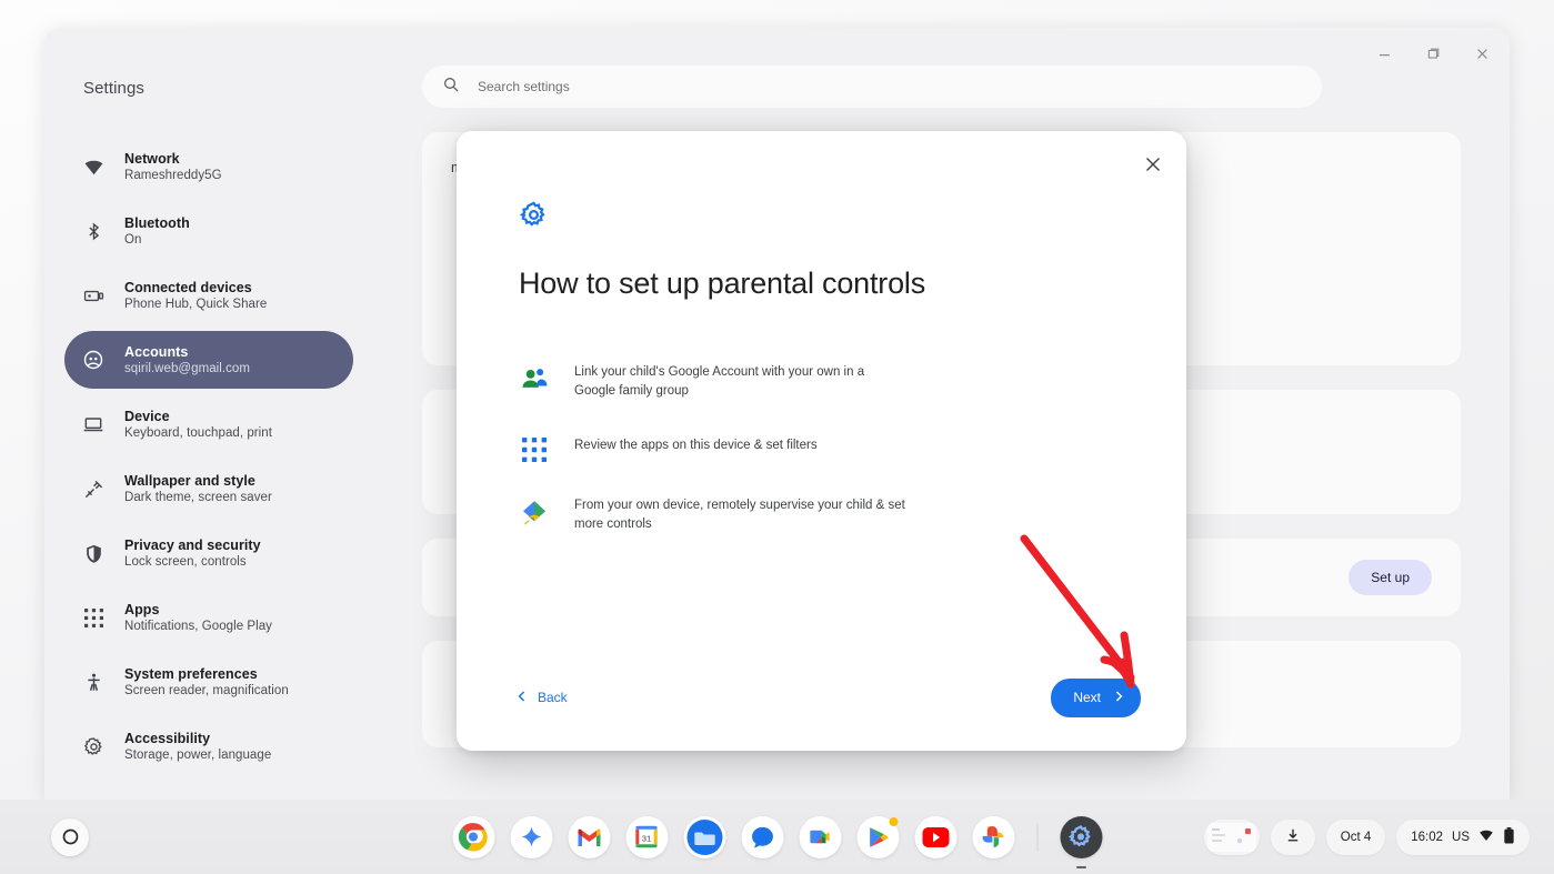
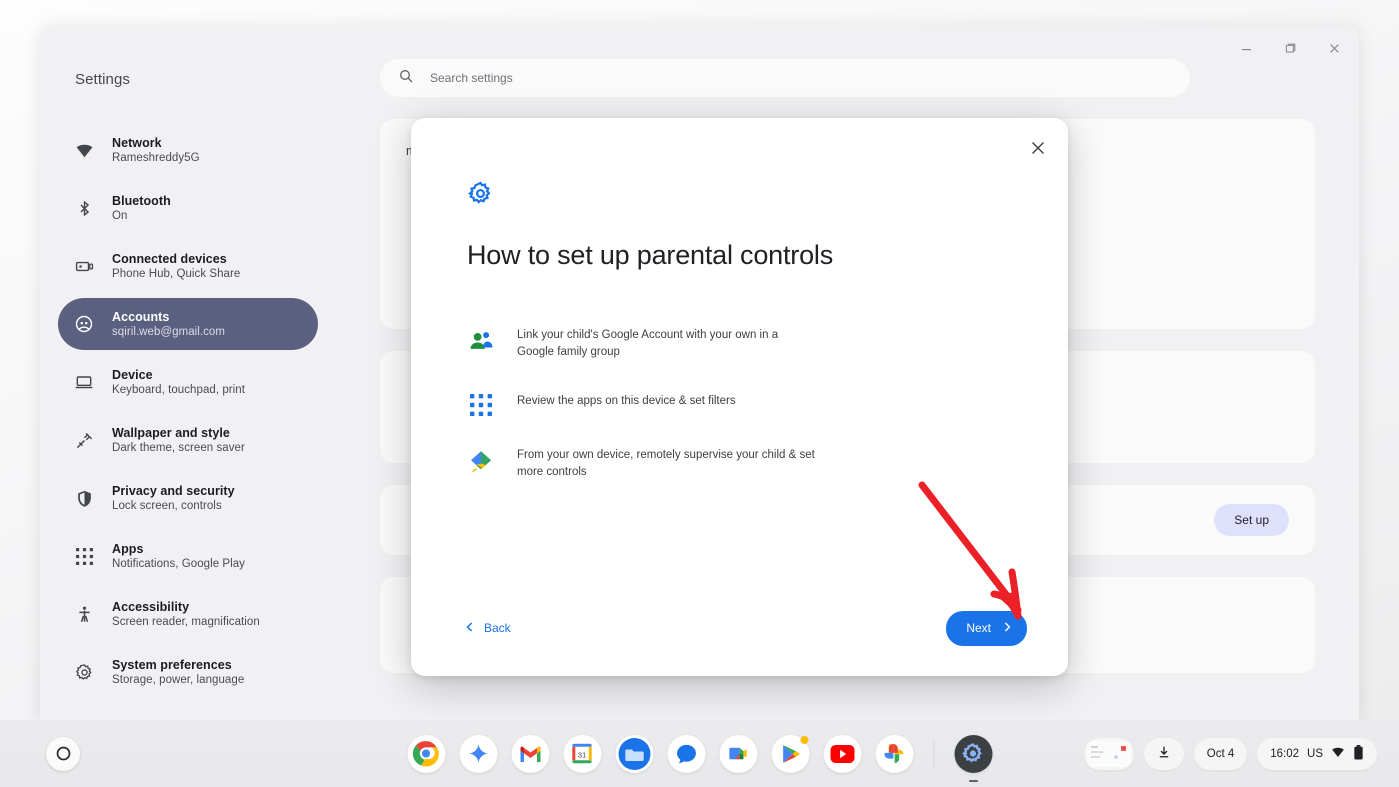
  Settings
  Network
  Rameshreddy5G
  Bluetooth
  On
  Connected devices
  Phone Hub, Quick Share
  Accounts
  sqiril.web@gmail.com
  Device
  Keyboard, touchpad, print
  Wallpaper and style
  Dark theme, screen saver
  Privacy and security
  Lock screen, controls
  Apps
  Notifications, Google Play
- System preferences
+ Accessibility
  Screen reader, magnification
- Accessibility
+ System preferences
  Storage, power, language
  Search settings
  Set up
  How to set up parental controls
  Link your child's Google Account with your own in a Google family group
  Review the apps on this device & set filters
  From your own device, remotely supervise your child & set more controls
  Back
  Next
  31
  Oct 4
  16:02
  US
